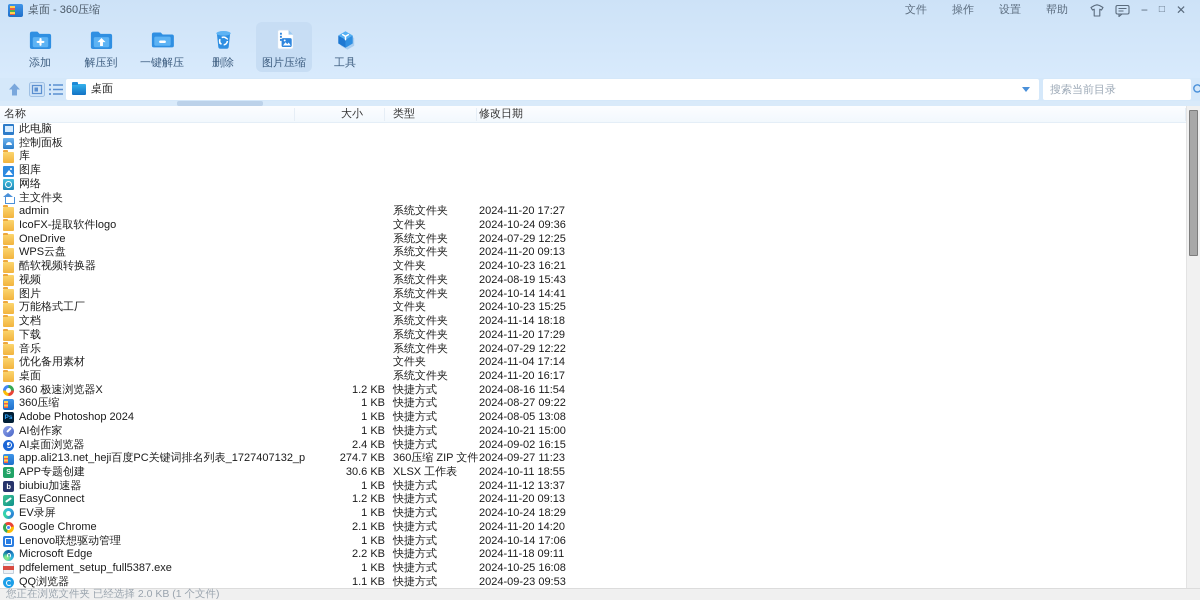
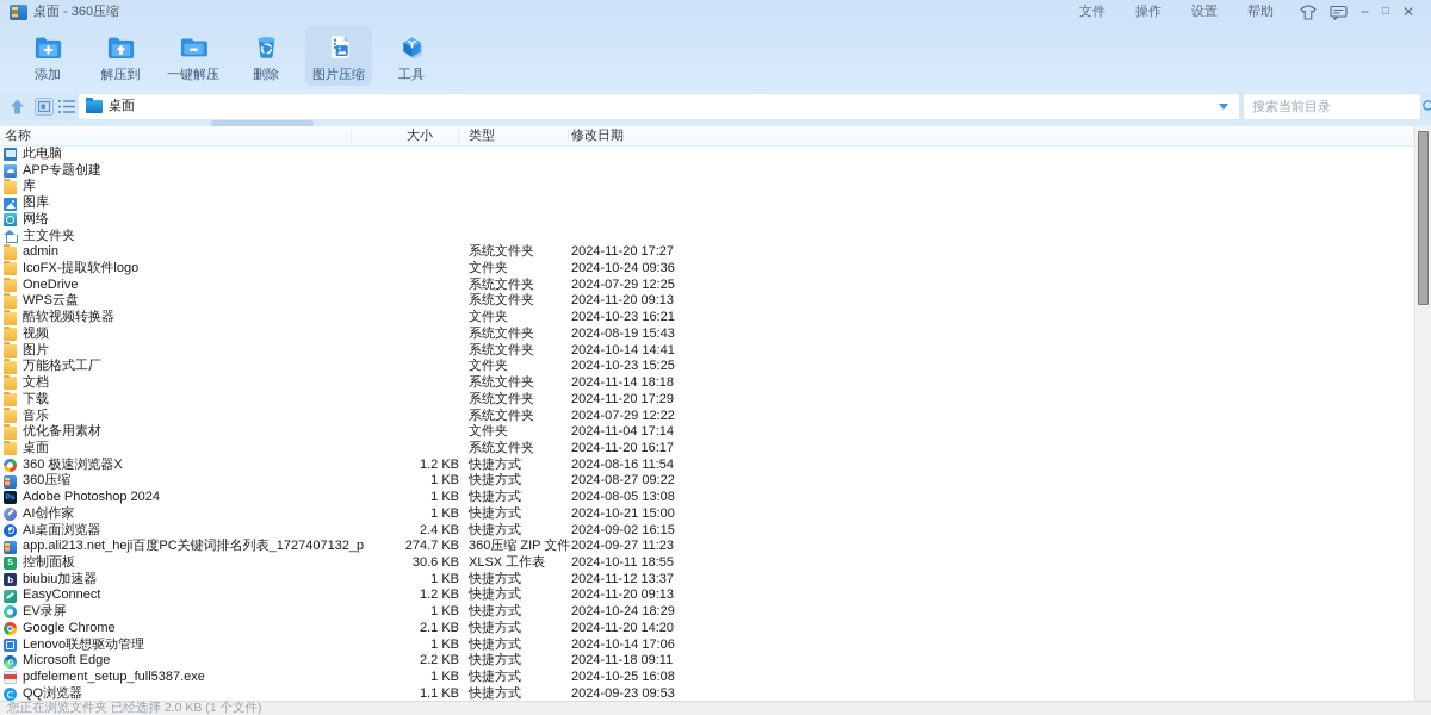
  桌面 - 360压缩
  文件
  操作
  设置
  帮助
  −
  □
  ✕
  添加
  解压到
  一键解压
  删除
  图片压缩
  工具
  桌面
  搜索当前目录
  名称
  大小
  类型
  修改日期
  此电脑
- 控制面板
+ APP专题创建
  库
  图库
  网络
  主文件夹
  admin
  系统文件夹
  2024-11-20 17:27
  IcoFX-提取软件logo
  文件夹
  2024-10-24 09:36
  OneDrive
  系统文件夹
  2024-07-29 12:25
  WPS云盘
  系统文件夹
  2024-11-20 09:13
  酷软视频转换器
  文件夹
  2024-10-23 16:21
  视频
  系统文件夹
  2024-08-19 15:43
  图片
  系统文件夹
  2024-10-14 14:41
  万能格式工厂
  文件夹
  2024-10-23 15:25
  文档
  系统文件夹
  2024-11-14 18:18
  下载
  系统文件夹
  2024-11-20 17:29
  音乐
  系统文件夹
  2024-07-29 12:22
  优化备用素材
  文件夹
  2024-11-04 17:14
  桌面
  系统文件夹
  2024-11-20 16:17
  360 极速浏览器X
  1.2 KB
  快捷方式
  2024-08-16 11:54
  360压缩
  1 KB
  快捷方式
  2024-08-27 09:22
  Adobe Photoshop 2024
  1 KB
  快捷方式
  2024-08-05 13:08
  AI创作家
  1 KB
  快捷方式
  2024-10-21 15:00
  AI桌面浏览器
  2.4 KB
  快捷方式
  2024-09-02 16:15
  app.ali213.net_heji百度PC关键词排名列表_1727407132_p
  274.7 KB
  360压缩 ZIP 文件
  2024-09-27 11:23
- APP专题创建
+ 控制面板
  30.6 KB
  XLSX 工作表
  2024-10-11 18:55
  biubiu加速器
  1 KB
  快捷方式
  2024-11-12 13:37
  EasyConnect
  1.2 KB
  快捷方式
  2024-11-20 09:13
  EV录屏
  1 KB
  快捷方式
  2024-10-24 18:29
  Google Chrome
  2.1 KB
  快捷方式
  2024-11-20 14:20
  Lenovo联想驱动管理
  1 KB
  快捷方式
  2024-10-14 17:06
  Microsoft Edge
  2.2 KB
  快捷方式
  2024-11-18 09:11
  pdfelement_setup_full5387.exe
  1 KB
  快捷方式
  2024-10-25 16:08
  QQ浏览器
  1.1 KB
  快捷方式
  2024-09-23 09:53
  您正在浏览文件夹 已经选择 2.0 KB (1 个文件)
